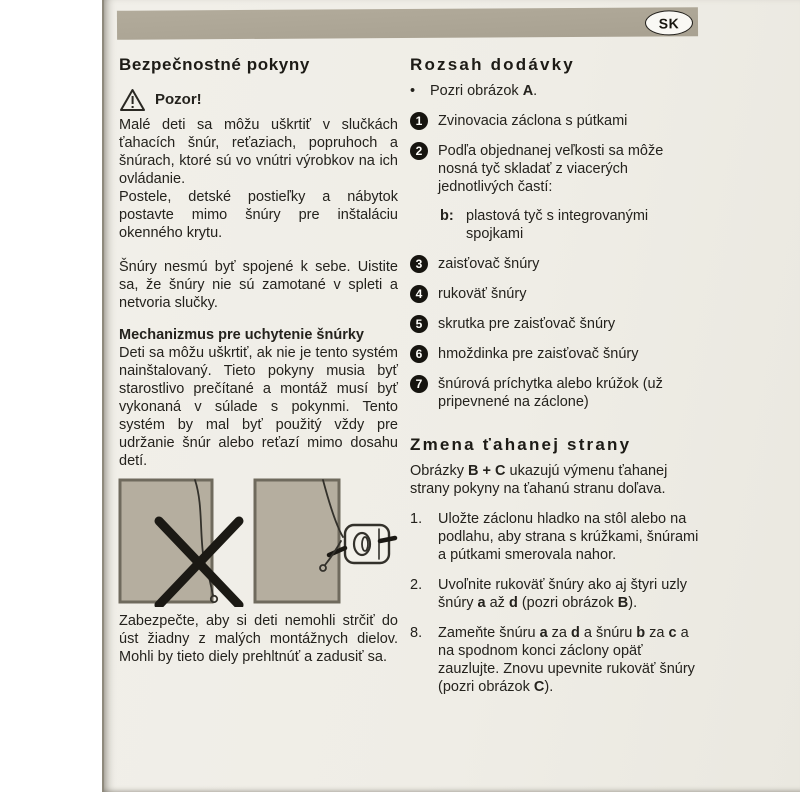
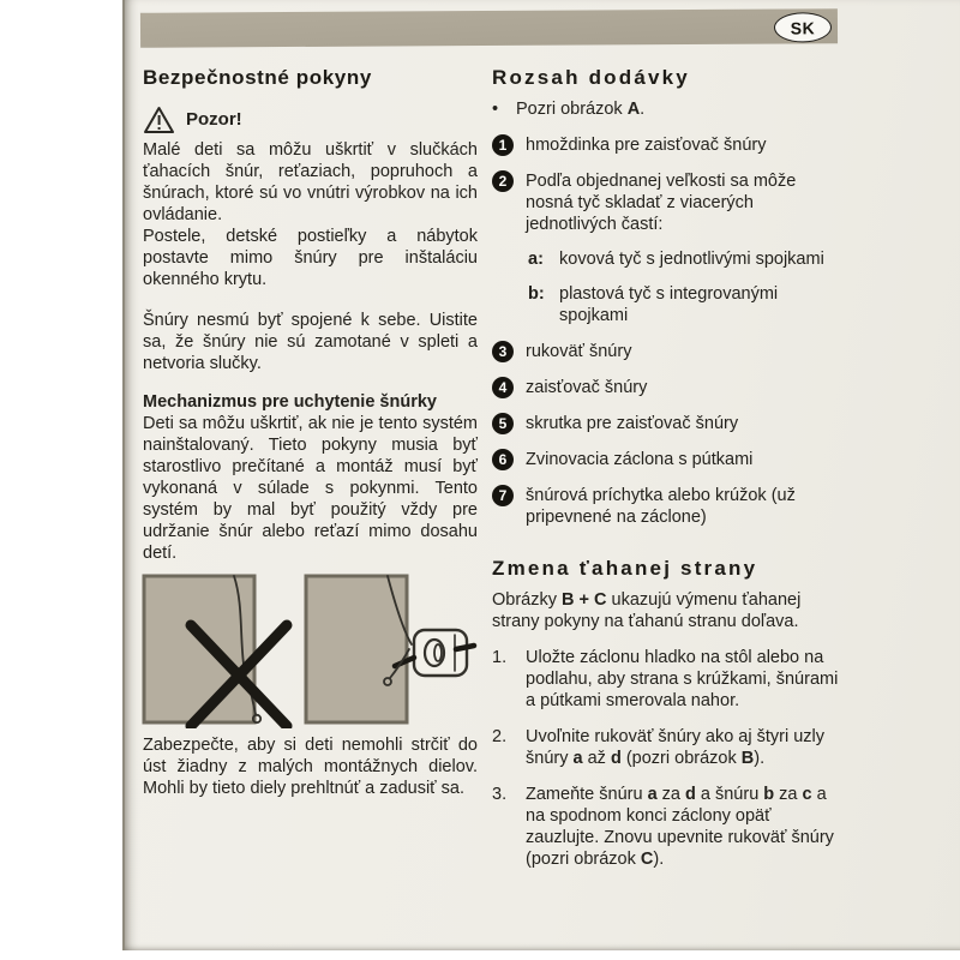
  SK
  Bezpečnostné pokyny
  Pozor!
  Malé deti sa môžu uškrtiť v slučkách ťahacích šnúr, reťaziach, popruhoch a šnúrach, ktoré sú vo vnútri výrobkov na ich ovládanie.
  Postele, detské postieľky a nábytok postavte mimo šnúry pre inštaláciu okenného krytu.
  Šnúry nesmú byť spojené k sebe. Uistite sa, že šnúry nie sú zamotané v spleti a netvoria slučky.
  Mechanizmus pre uchytenie šnúrky
  Deti sa môžu uškrtiť, ak nie je tento systém nainštalovaný. Tieto pokyny musia byť starostlivo prečítané a montáž musí byť vykonaná v súlade s pokynmi. Tento systém by mal byť použitý vždy pre udržanie šnúr alebo reťazí mimo dosahu detí.
  Zabezpečte, aby si deti nemohli strčiť do úst žiadny z malých montážnych dielov. Mohli by tieto diely prehltnúť a zadusiť sa.
  Rozsah dodávky
  •
  Pozri obrázok A.
  1
- Zvinovacia záclona s pútkami
+ hmoždinka pre zaisťovač šnúry
  2
  Podľa objednanej veľkosti sa môže nosná tyč skladať z viacerých jednotlivých častí:
+ a:
+ kovová tyč s jednotlivými spojkami
  b:
  plastová tyč s integrovanými spojkami
  3
- zaisťovač šnúry
+ rukoväť šnúry
  4
- rukoväť šnúry
+ zaisťovač šnúry
  5
  skrutka pre zaisťovač šnúry
  6
- hmoždinka pre zaisťovač šnúry
+ Zvinovacia záclona s pútkami
  7
  šnúrová príchytka alebo krúžok (už pripevnené na záclone)
  Zmena ťahanej strany
  Obrázky B + C ukazujú výmenu ťahanej strany pokyny na ťahanú stranu doľava.
  1.
  Uložte záclonu hladko na stôl alebo na podlahu, aby strana s krúžkami, šnúrami a pútkami smerovala nahor.
  2.
  Uvoľnite rukoväť šnúry ako aj štyri uzly šnúry a až d (pozri obrázok B).
- 8.
+ 3.
  Zameňte šnúru a za d a šnúru b za c a na spodnom konci záclony opäť zauzlujte. Znovu upevnite rukoväť šnúry (pozri obrázok C).
